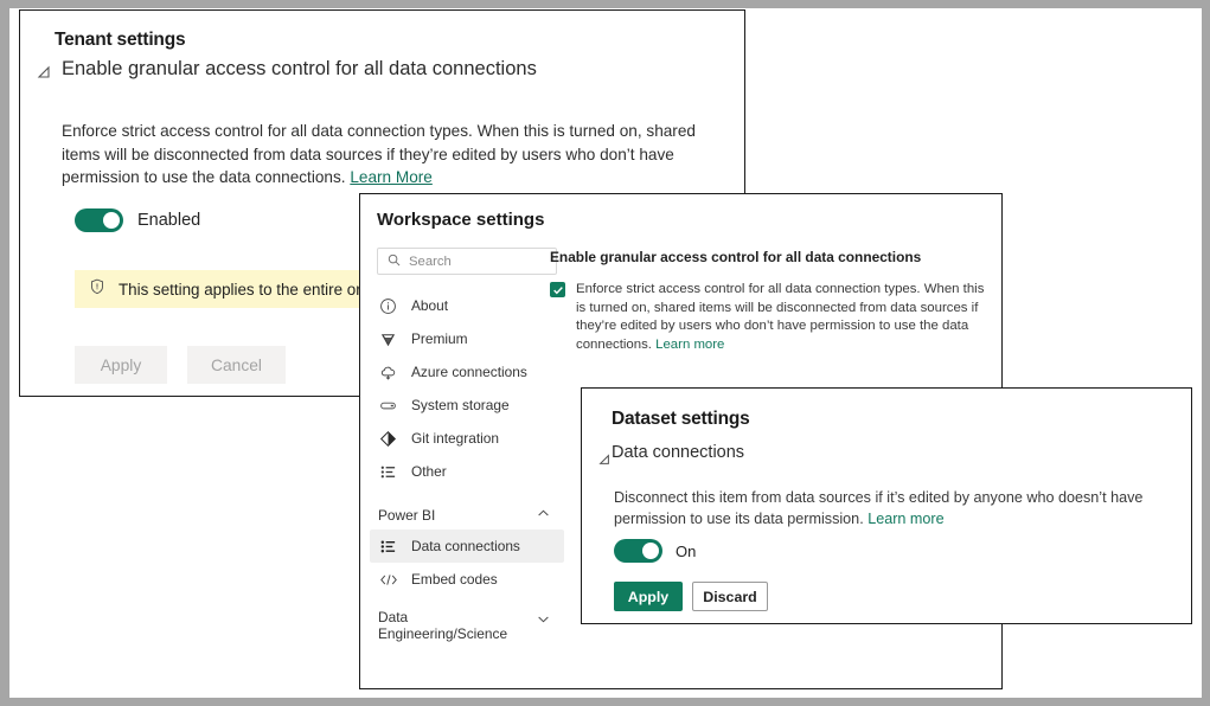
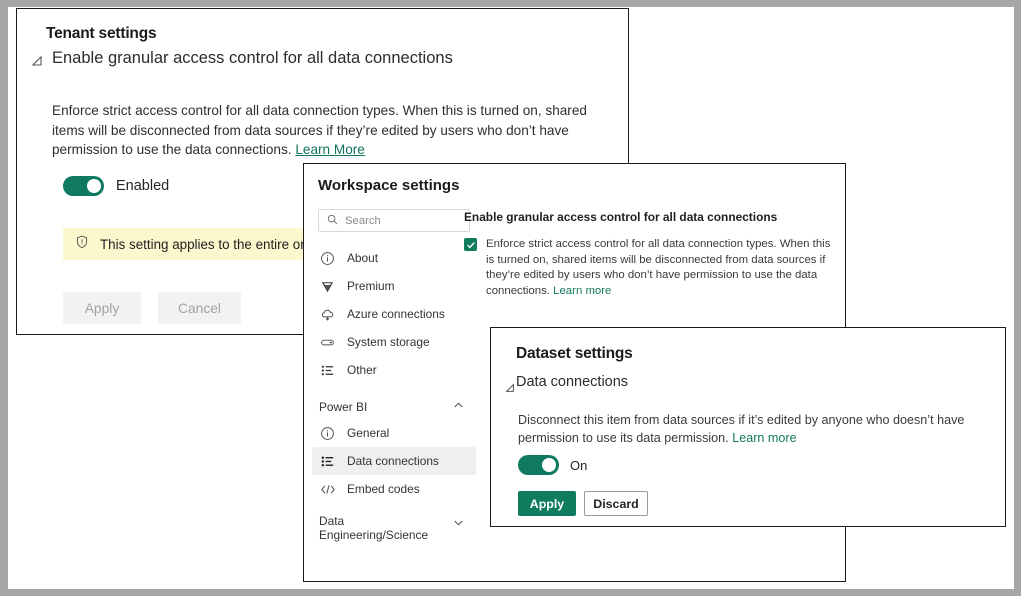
  Tenant settings
  Enable granular access control for all data connections
  Enforce strict access control for all data connection types. When this is turned on, shared items will be disconnected from data sources if they’re edited by users who don’t have permission to use the data connections. Learn More
  Enabled
  This setting applies to the entire o
  Apply
  Cancel
  Workspace settings
  Search
  About
  Premium
  Azure connections
  System storage
- Git integration
  Other
  Power BI
+ General
  Data connections
  Embed codes
  Data Engineering/Science
  Enable granular access control for all data connections
  Enforce strict access control for all data connection types. When this is turned on, shared items will be disconnected from data sources if they’re edited by users who don’t have permission to use the data connections. Learn more
  Dataset settings
  Data connections
  Disconnect this item from data sources if it’s edited by anyone who doesn’t have permission to use its data permission. Learn more
  On
  Apply
  Discard
